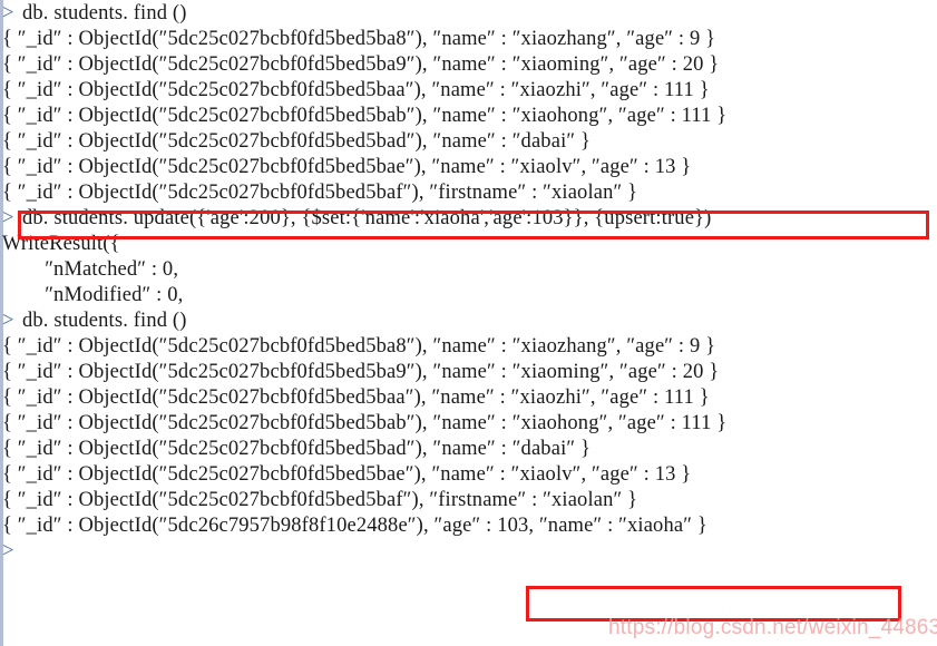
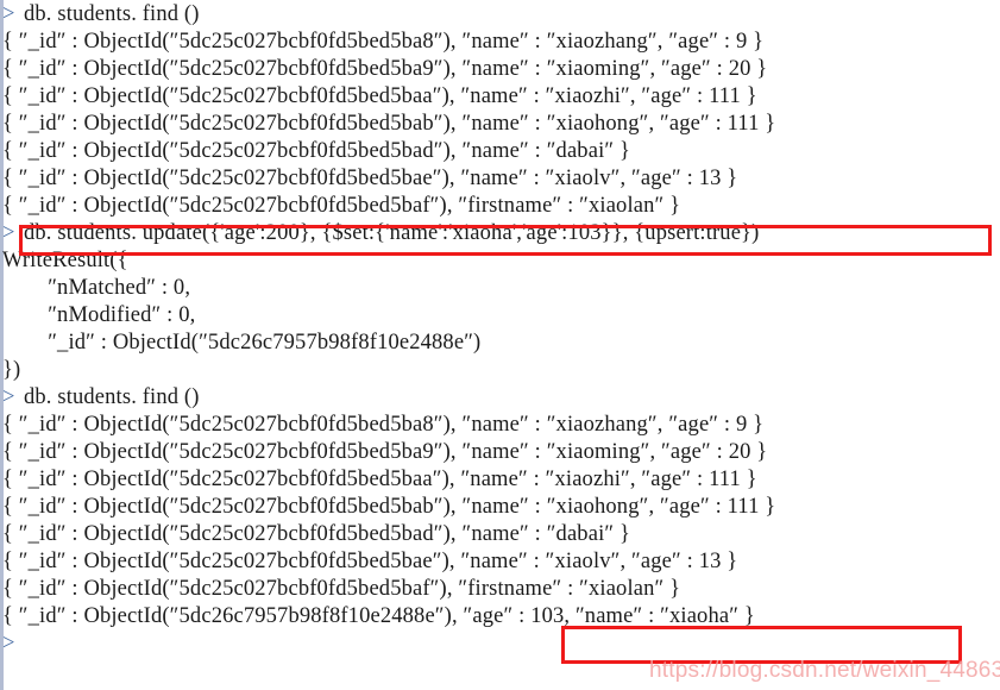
  > db. students. find ()
  { ″_id″ : ObjectId(″5dc25c027bcbf0fd5bed5ba8″), ″name″ : ″xiaozhang″, ″age″ : 9 }
  { ″_id″ : ObjectId(″5dc25c027bcbf0fd5bed5ba9″), ″name″ : ″xiaoming″, ″age″ : 20 }
  { ″_id″ : ObjectId(″5dc25c027bcbf0fd5bed5baa″), ″name″ : ″xiaozhi″, ″age″ : 111 }
  { ″_id″ : ObjectId(″5dc25c027bcbf0fd5bed5bab″), ″name″ : ″xiaohong″, ″age″ : 111 }
  { ″_id″ : ObjectId(″5dc25c027bcbf0fd5bed5bad″), ″name″ : ″dabai″ }
  { ″_id″ : ObjectId(″5dc25c027bcbf0fd5bed5bae″), ″name″ : ″xiaolv″, ″age″ : 13 }
  { ″_id″ : ObjectId(″5dc25c027bcbf0fd5bed5baf″), ″firstname″ : ″xiaolan″ }
  > db. students. update({'age':200}, {$set:{'name':'xiaoha','age':103}}, {upsert:true})
  WriteResult({
  ″nMatched″ : 0,
  ″nModified″ : 0,
+ ″_id″ : ObjectId(″5dc26c7957b98f8f10e2488e″)
+ })
  > db. students. find ()
  { ″_id″ : ObjectId(″5dc25c027bcbf0fd5bed5ba8″), ″name″ : ″xiaozhang″, ″age″ : 9 }
  { ″_id″ : ObjectId(″5dc25c027bcbf0fd5bed5ba9″), ″name″ : ″xiaoming″, ″age″ : 20 }
  { ″_id″ : ObjectId(″5dc25c027bcbf0fd5bed5baa″), ″name″ : ″xiaozhi″, ″age″ : 111 }
  { ″_id″ : ObjectId(″5dc25c027bcbf0fd5bed5bab″), ″name″ : ″xiaohong″, ″age″ : 111 }
  { ″_id″ : ObjectId(″5dc25c027bcbf0fd5bed5bad″), ″name″ : ″dabai″ }
  { ″_id″ : ObjectId(″5dc25c027bcbf0fd5bed5bae″), ″name″ : ″xiaolv″, ″age″ : 13 }
  { ″_id″ : ObjectId(″5dc25c027bcbf0fd5bed5baf″), ″firstname″ : ″xiaolan″ }
  { ″_id″ : ObjectId(″5dc26c7957b98f8f10e2488e″), ″age″ : 103, ″name″ : ″xiaoha″ }
  >
  https://blog.csdn.net/weixin_44863
